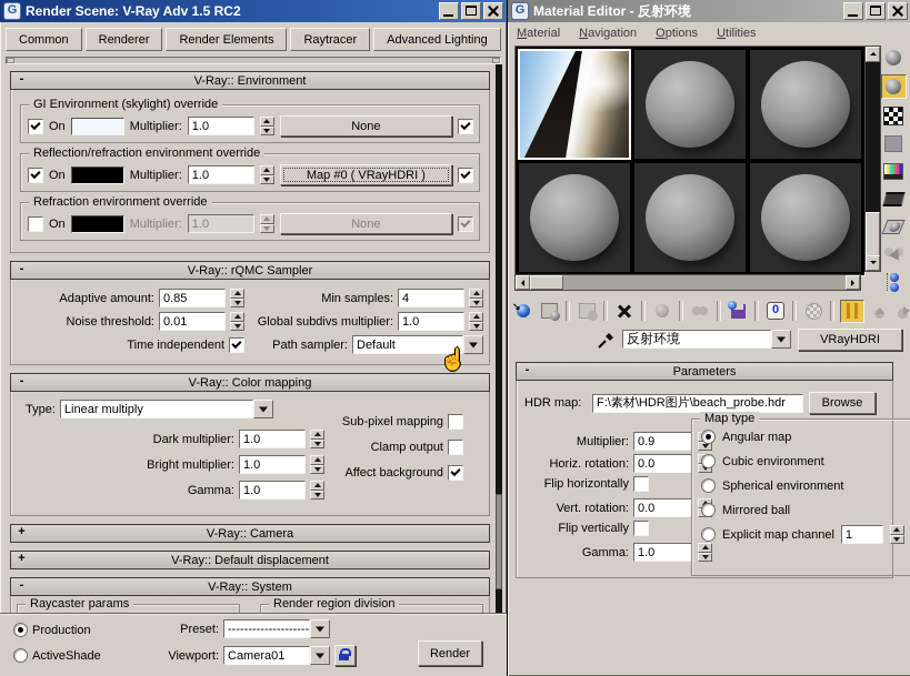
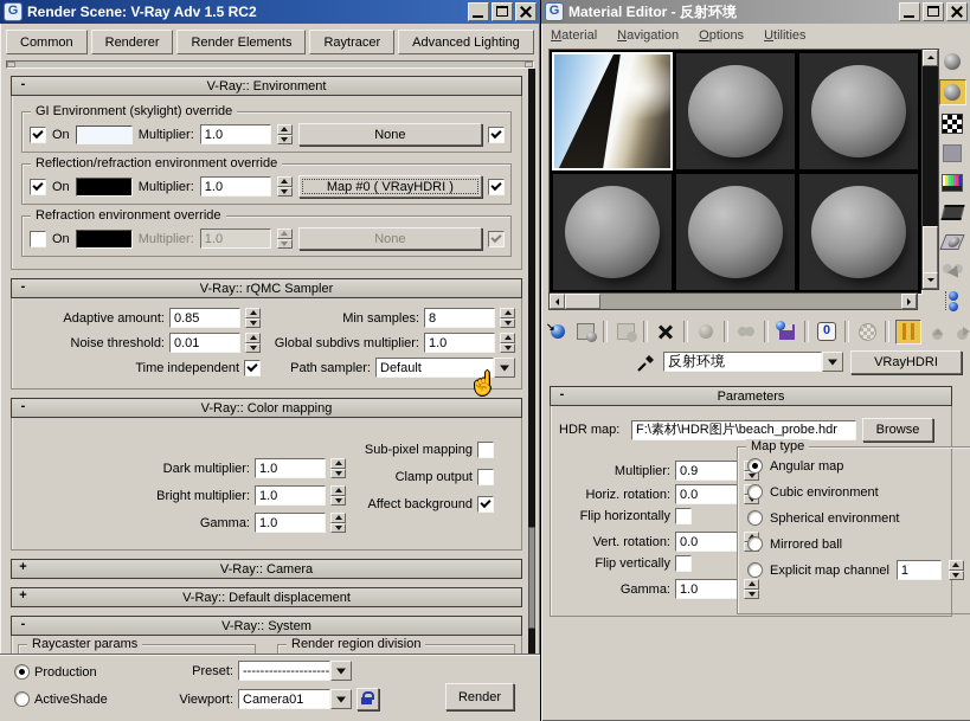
  G
  Render Scene: V-Ray Adv 1.5 RC2
  Common
  Renderer
  Render Elements
  Raytracer
  Advanced Lighting
  -
  V-Ray:: Environment
  GI Environment (skylight) override
  On
  Multiplier:
  1.0
  None
  Reflection/refraction environment override
  On
  Multiplier:
  1.0
  Map #0 ( VRayHDRI )
  Refraction environment override
  On
  Multiplier:
  1.0
  None
  -
  V-Ray:: rQMC Sampler
  Adaptive amount:
  0.85
  Min samples:
- 4
+ 8
  Noise threshold:
  0.01
  Global subdivs multiplier:
  1.0
  Time independent
  Path sampler:
  Default
  -
  V-Ray:: Color mapping
- Type:
- Linear multiply
  Dark multiplier:
  1.0
  Bright multiplier:
  1.0
  Gamma:
  1.0
  Sub-pixel mapping
  Clamp output
  Affect background
  +
  V-Ray:: Camera
  +
  V-Ray:: Default displacement
  -
  V-Ray:: System
  Raycaster params
  Render region division
  Production
  ActiveShade
  Preset:
  --------------------
  Viewport:
  Camera01
  Render
  ☝
  G
  Material Editor - 反射环境
  Material
  Navigation
  Options
  Utilities
  ↘
  0
  反射环境
  VRayHDRI
  -
  Parameters
  HDR map:
  F:\素材\HDR图片\beach_probe.hdr
  Browse
  Multiplier:
  0.9
  Horiz. rotation:
  0.0
  Flip horizontally
  Vert. rotation:
  0.0
  Flip vertically
  Gamma:
  1.0
  Map type
  Angular map
  Cubic environment
  Spherical environment
  Mirrored ball
  Explicit map channel
  1
